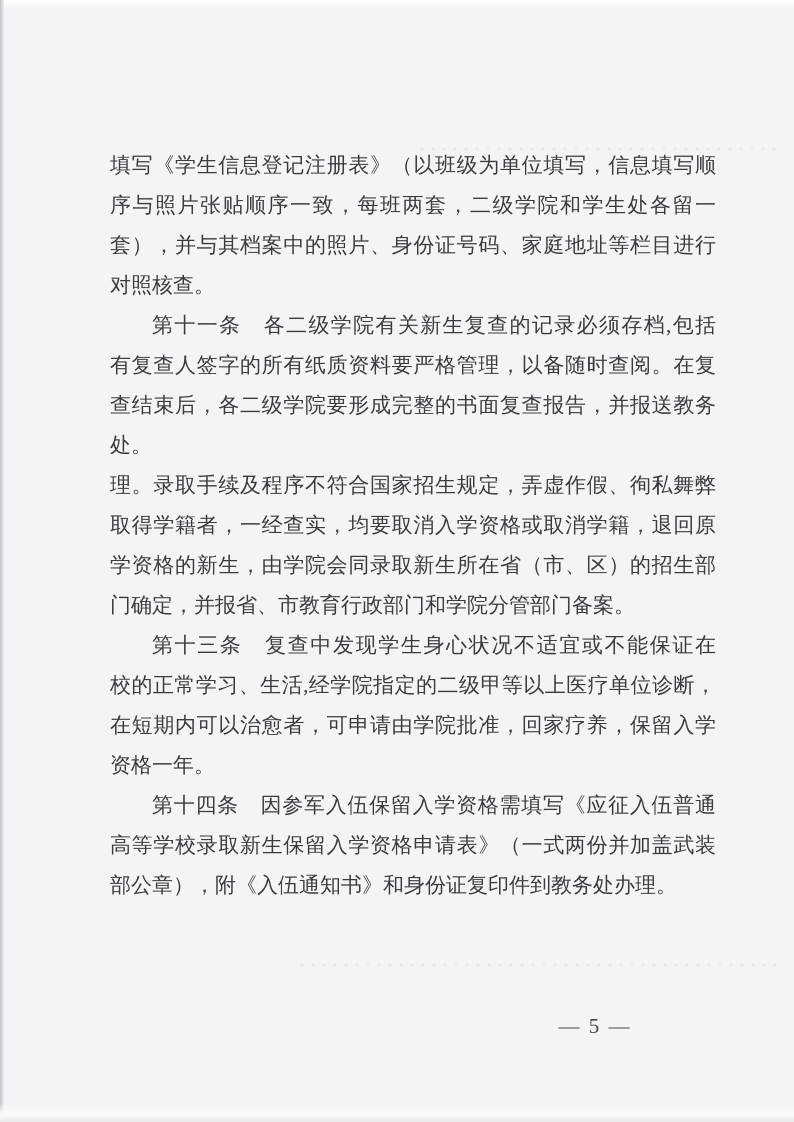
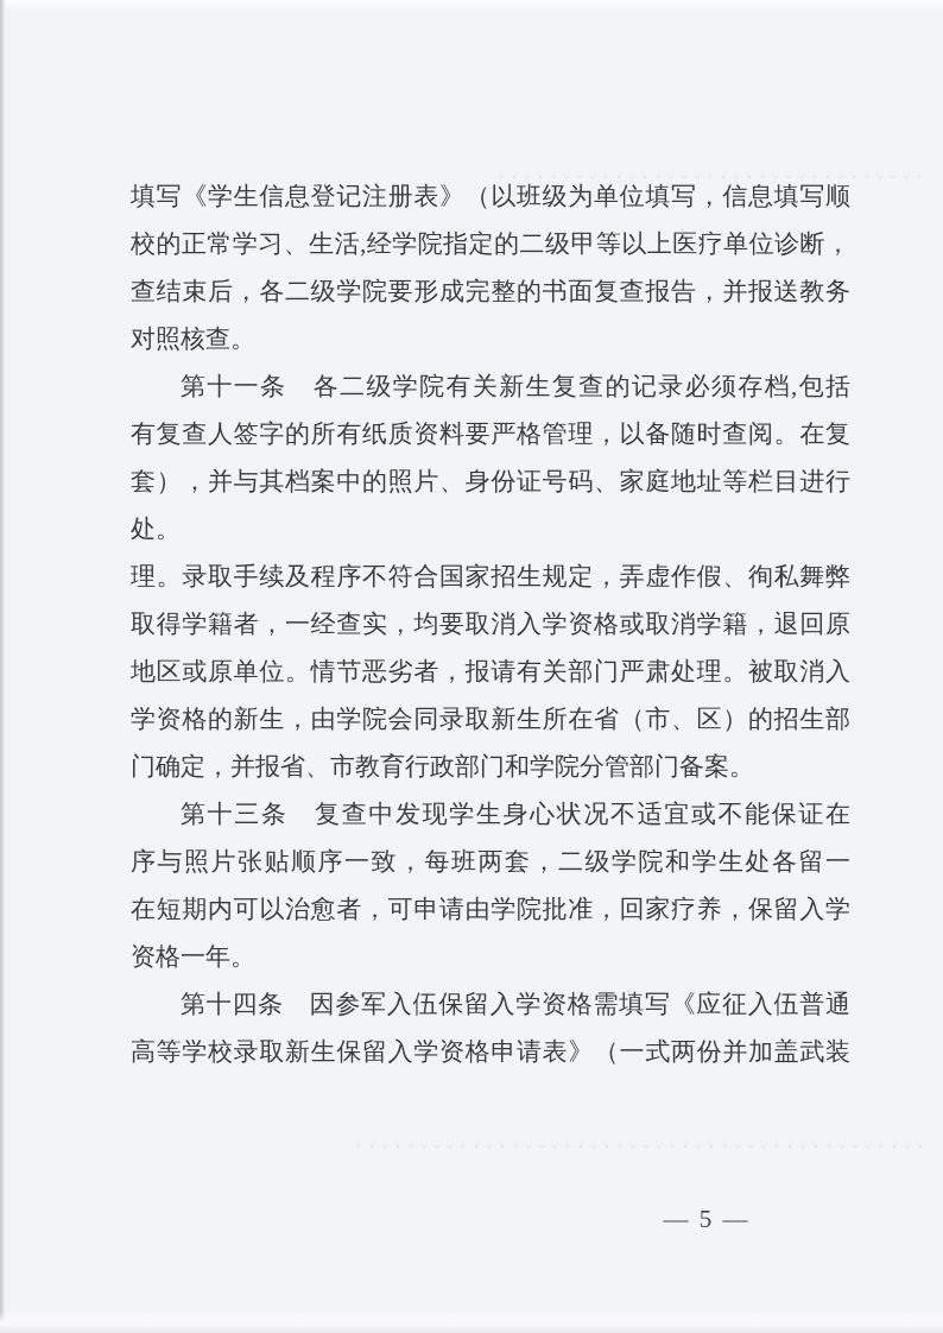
  填写《学生信息登记注册表》（以班级为单位填写，信息填写顺
- 序与照片张贴顺序一致，每班两套，二级学院和学生处各留一
+ 校的正常学习、生活,经学院指定的二级甲等以上医疗单位诊断，
- 套），并与其档案中的照片、身份证号码、家庭地址等栏目进行
+ 查结束后，各二级学院要形成完整的书面复查报告，并报送教务
  对照核查。
  第十一条 各二级学院有关新生复查的记录必须存档,包括
  有复查人签字的所有纸质资料要严格管理，以备随时查阅。在复
- 查结束后，各二级学院要形成完整的书面复查报告，并报送教务
+ 套），并与其档案中的照片、身份证号码、家庭地址等栏目进行
  处。
  理。录取手续及程序不符合国家招生规定，弄虚作假、徇私舞弊
  取得学籍者，一经查实，均要取消入学资格或取消学籍，退回原
+ 地区或原单位。情节恶劣者，报请有关部门严肃处理。被取消入
  学资格的新生，由学院会同录取新生所在省（市、区）的招生部
  门确定，并报省、市教育行政部门和学院分管部门备案。
  第十三条 复查中发现学生身心状况不适宜或不能保证在
- 校的正常学习、生活,经学院指定的二级甲等以上医疗单位诊断，
+ 序与照片张贴顺序一致，每班两套，二级学院和学生处各留一
  在短期内可以治愈者，可申请由学院批准，回家疗养，保留入学
  资格一年。
  第十四条 因参军入伍保留入学资格需填写《应征入伍普通
  高等学校录取新生保留入学资格申请表》（一式两份并加盖武装
- 部公章），附《入伍通知书》和身份证复印件到教务处办理。
  — 5 —
